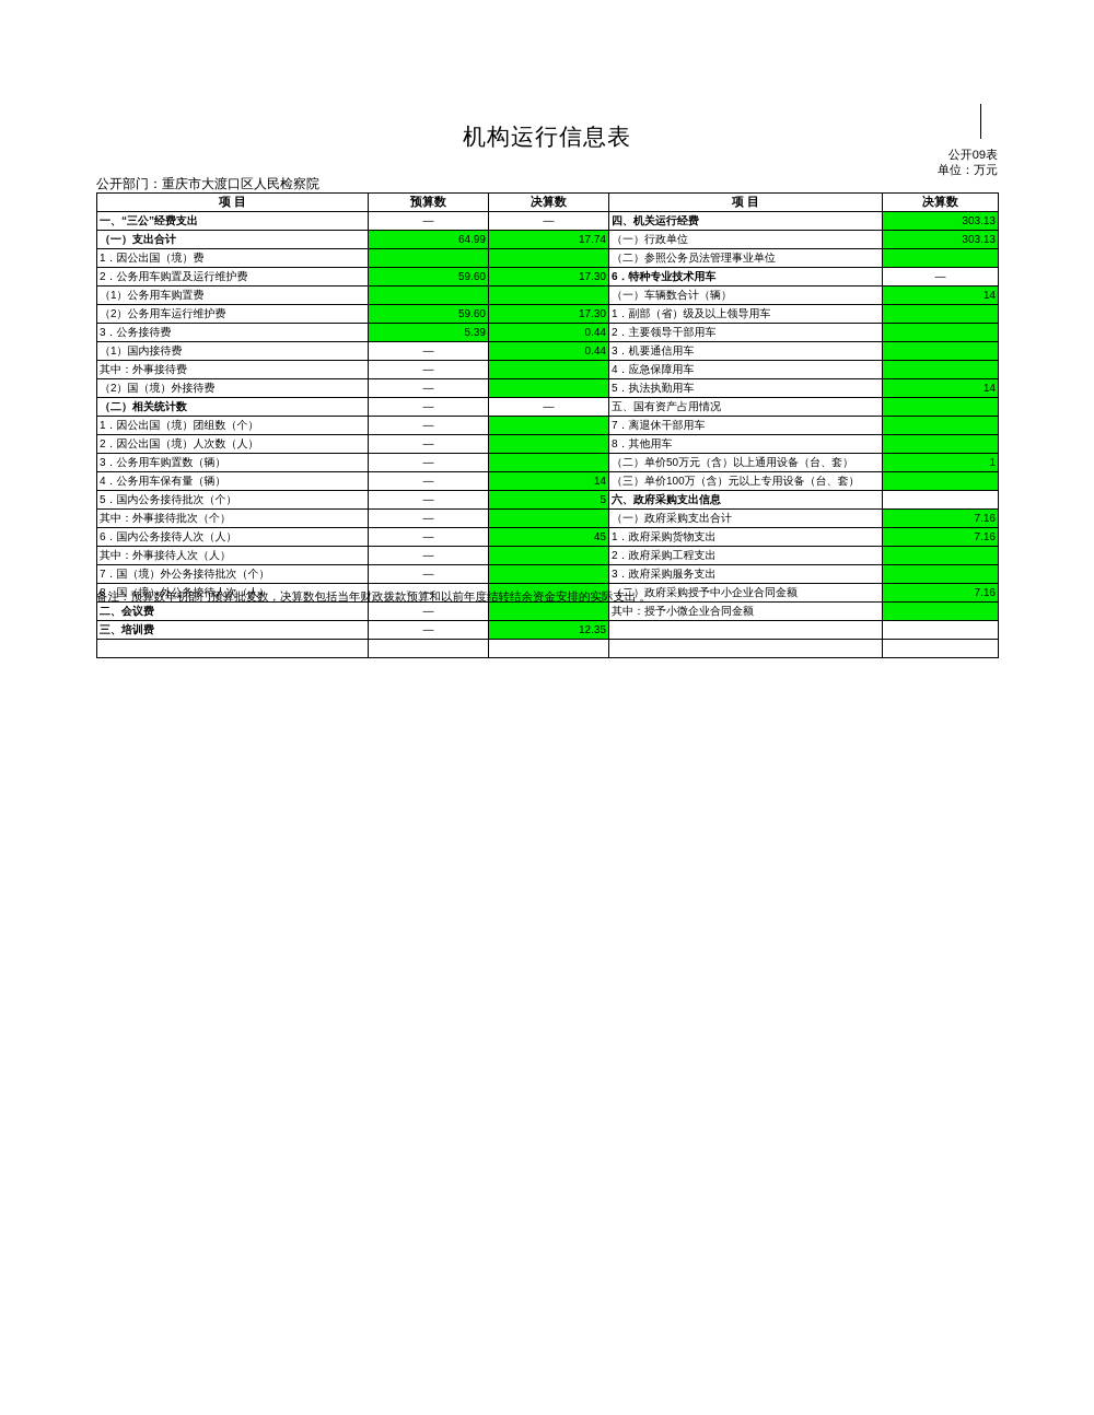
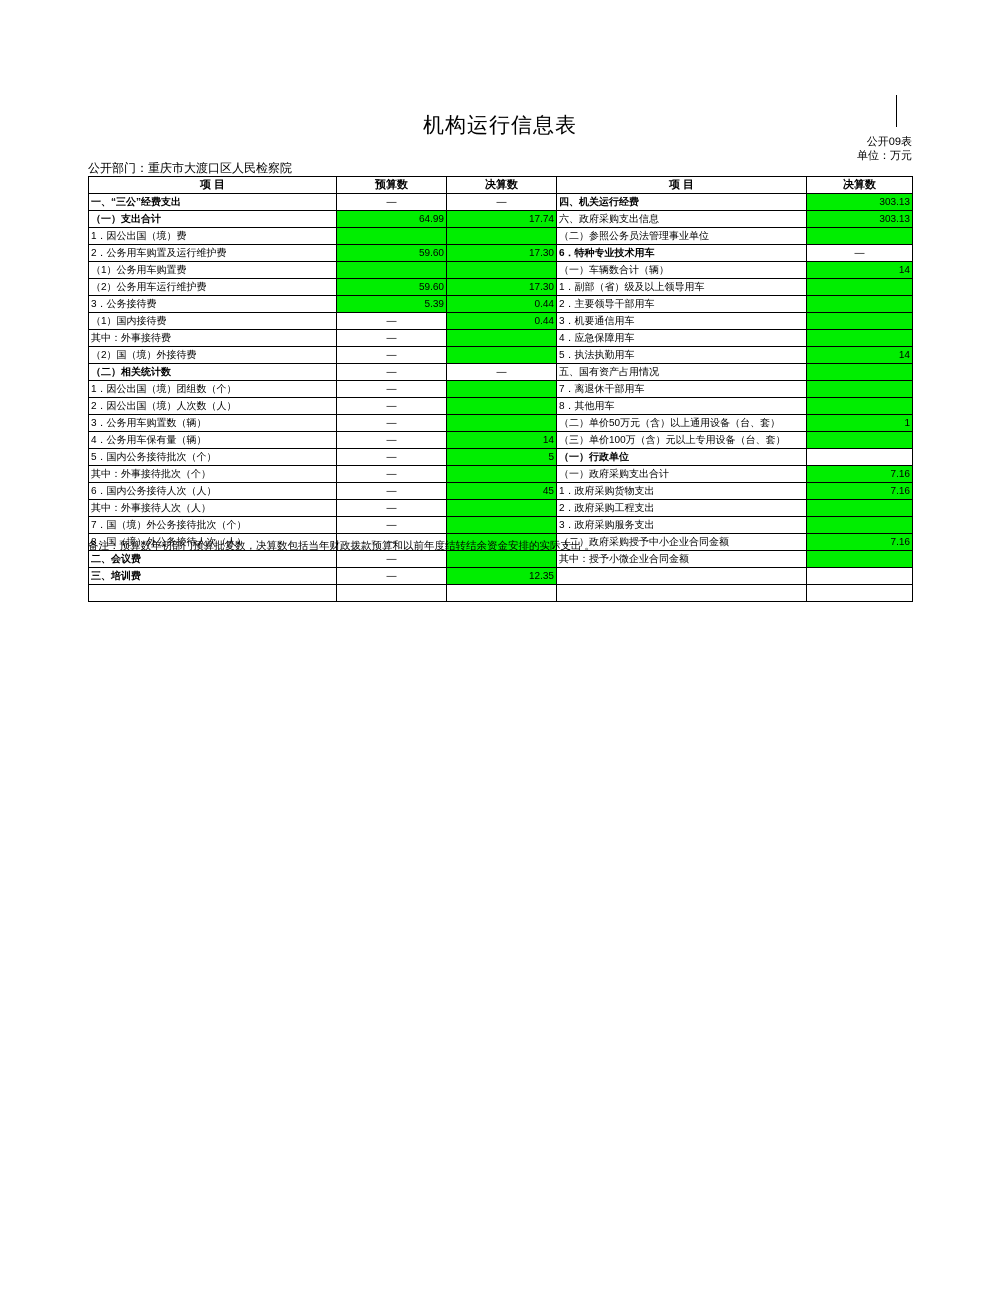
  机构运行信息表
  公开09表
  单位：万元
  公开部门：重庆市大渡口区人民检察院
  项 目	预算数	决算数	项 目	决算数
  一、“三公”经费支出	—	—	四、机关运行经费	303.13
- （一）支出合计	64.99	17.74	（一）行政单位	303.13
+ （一）支出合计	64.99	17.74	六、政府采购支出信息	303.13
  1．因公出国（境）费			（二）参照公务员法管理事业单位
  2．公务用车购置及运行维护费	59.60	17.30	6．特种专业技术用车	—
  （1）公务用车购置费			（一）车辆数合计（辆）	14
  （2）公务用车运行维护费	59.60	17.30	1．副部（省）级及以上领导用车
  3．公务接待费	5.39	0.44	2．主要领导干部用车
  （1）国内接待费	—	0.44	3．机要通信用车
  其中：外事接待费	—		4．应急保障用车
  （2）国（境）外接待费	—		5．执法执勤用车	14
  （二）相关统计数	—	—	五、国有资产占用情况
  1．因公出国（境）团组数（个）	—		7．离退休干部用车
  2．因公出国（境）人次数（人）	—		8．其他用车
  3．公务用车购置数（辆）	—		（二）单价50万元（含）以上通用设备（台、套）	1
  4．公务用车保有量（辆）	—	14	（三）单价100万（含）元以上专用设备（台、套）
- 5．国内公务接待批次（个）	—	5	六、政府采购支出信息
+ 5．国内公务接待批次（个）	—	5	（一）行政单位
  其中：外事接待批次（个）	—		（一）政府采购支出合计	7.16
  6．国内公务接待人次（人）	—	45	1．政府采购货物支出	7.16
  其中：外事接待人次（人）	—		2．政府采购工程支出
  7．国（境）外公务接待批次（个）	—		3．政府采购服务支出
  8．国（境）外公务接待人次（人）	—		（二）政府采购授予中小企业合同金额	7.16
  二、会议费	—		其中：授予小微企业合同金额
  三、培训费	—	12.35
  备注：预算数年初部门预算批复数，决算数包括当年财政拨款预算和以前年度结转结余资金安排的实际支出 。
